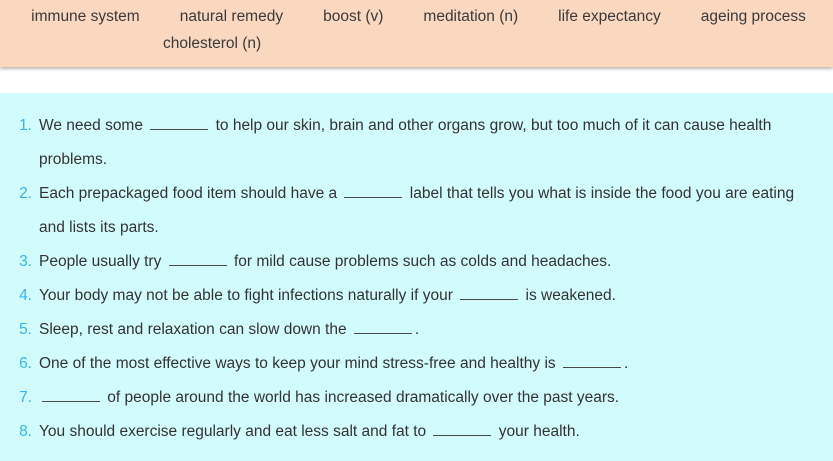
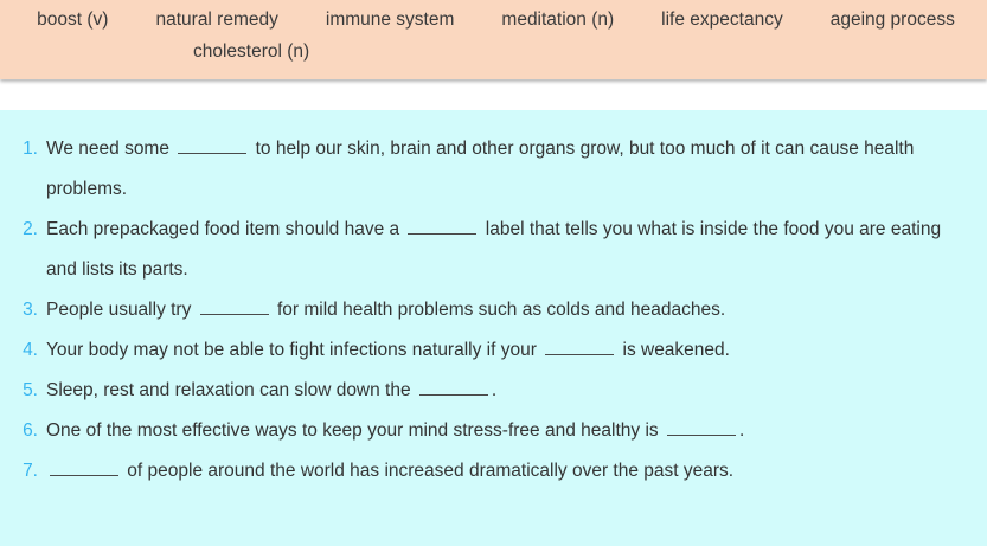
- immune system
+ boost (v)
  natural remedy
- boost (v)
+ immune system
  meditation (n)
  life expectancy
  ageing process
  cholesterol (n)
  1.
  We need some to help our skin, brain and other organs grow, but too much of it can cause health problems.
  2.
  Each prepackaged food item should have a label that tells you what is inside the food you are eating and lists its parts.
  3.
- People usually try for mild cause problems such as colds and headaches.
+ People usually try for mild health problems such as colds and headaches.
  4.
  Your body may not be able to fight infections naturally if your is weakened.
  5.
  Sleep, rest and relaxation can slow down the .
  6.
  One of the most effective ways to keep your mind stress-free and healthy is .
  7.
  of people around the world has increased dramatically over the past years.
- 8.
- You should exercise regularly and eat less salt and fat to your health.
